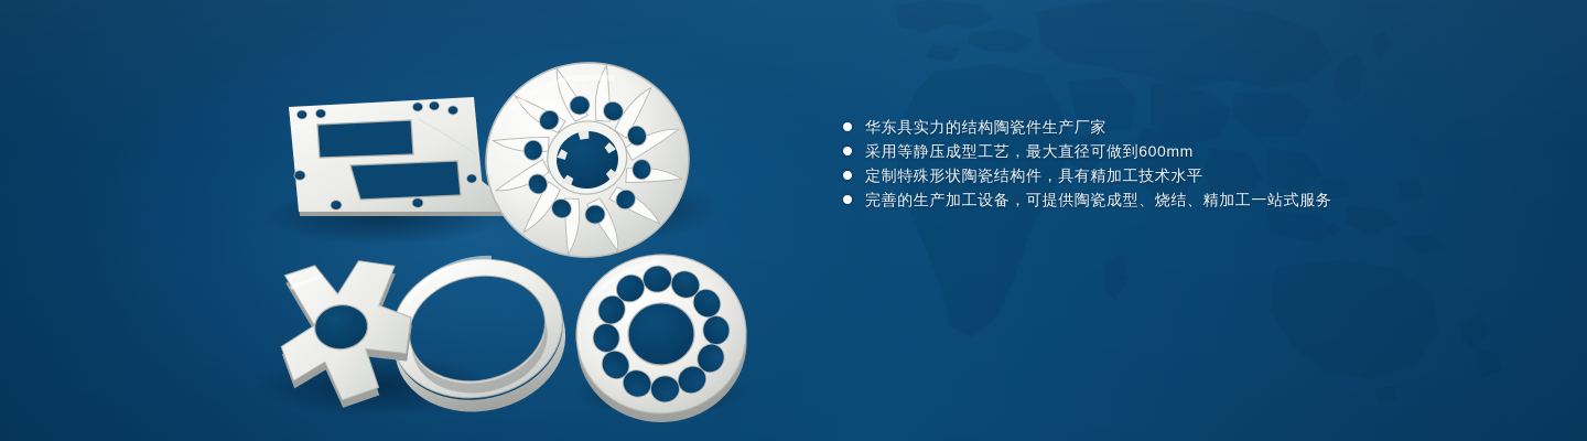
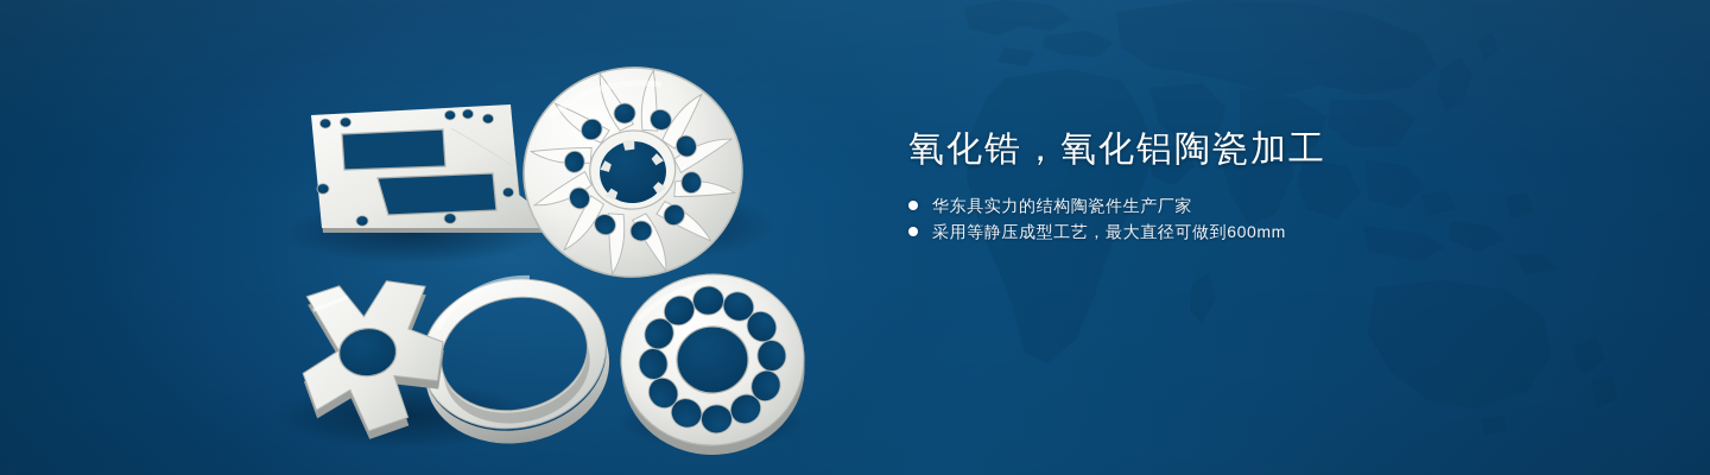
+ 氧化锆，氧化铝陶瓷加工
  华东具实力的结构陶瓷件生产厂家
  采用等静压成型工艺，最大直径可做到600mm
- 定制特殊形状陶瓷结构件，具有精加工技术水平
- 完善的生产加工设备，可提供陶瓷成型、烧结、精加工一站式服务
